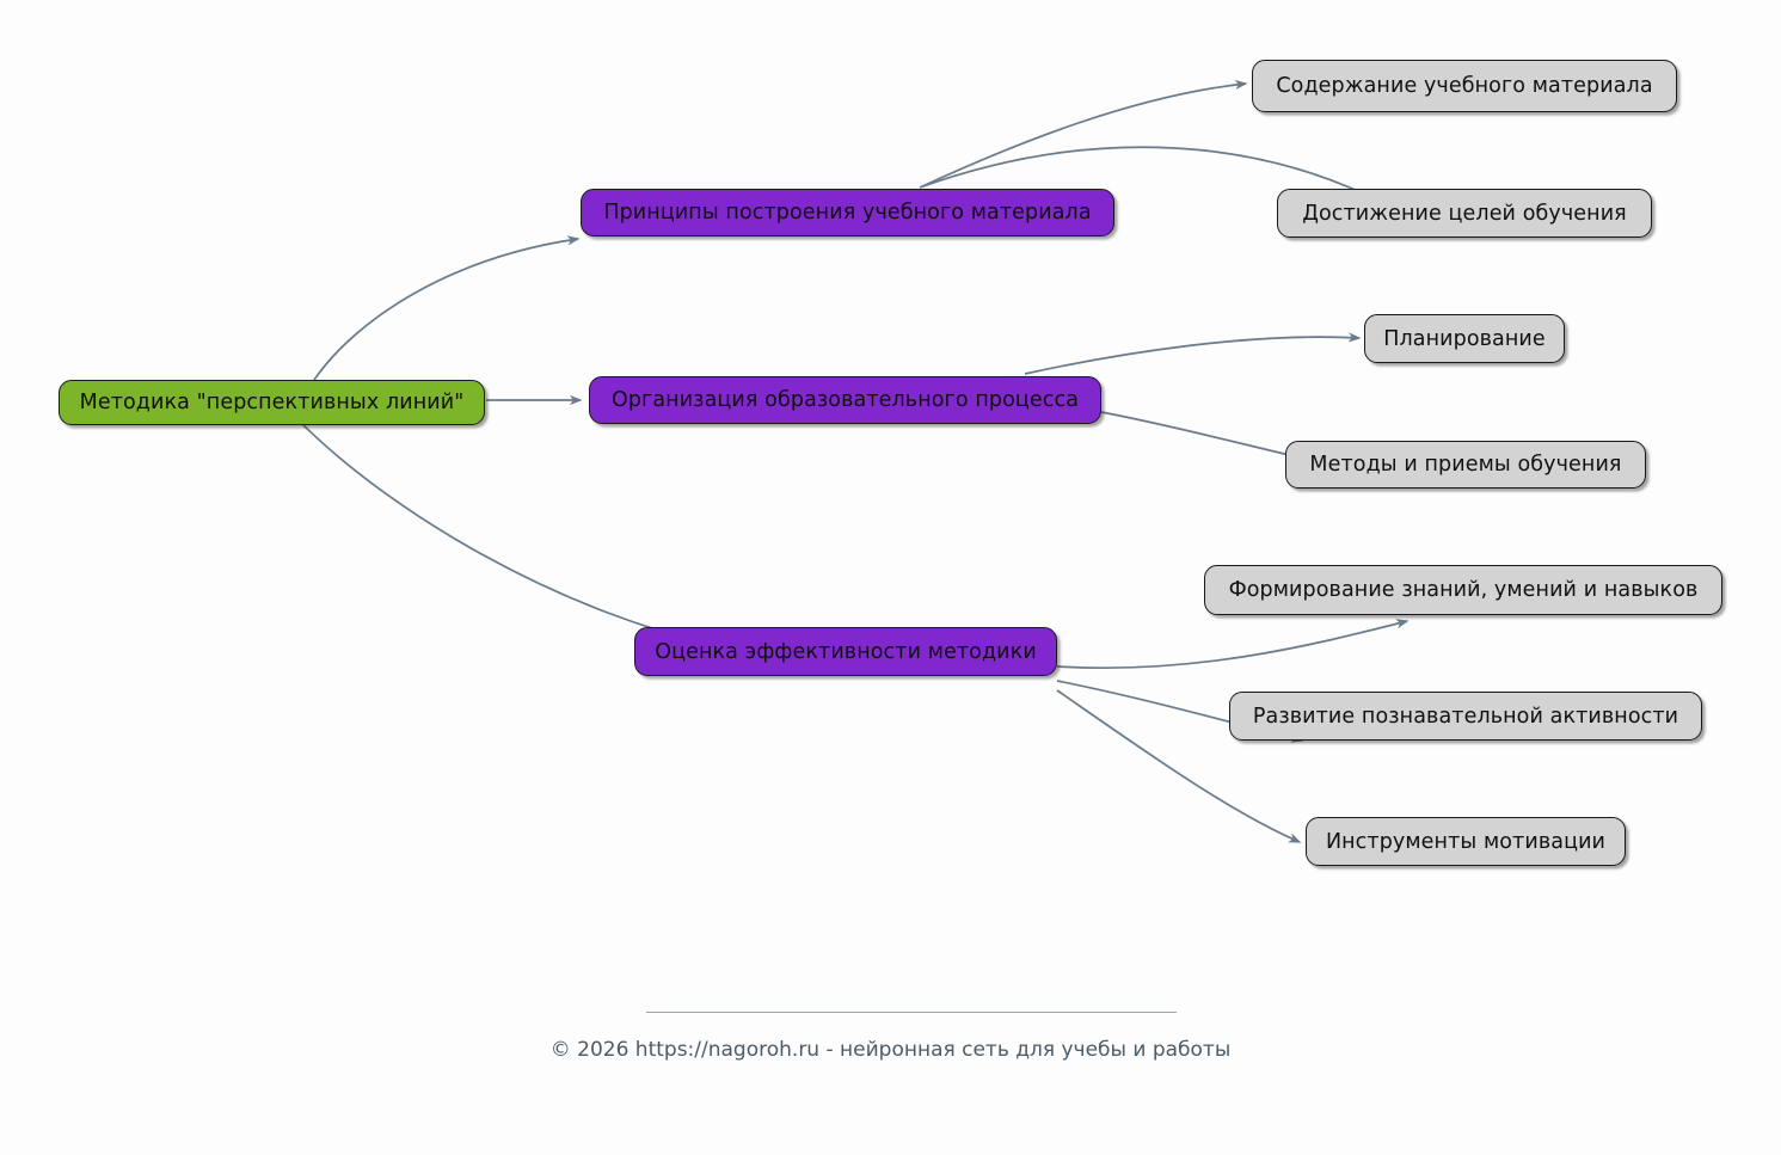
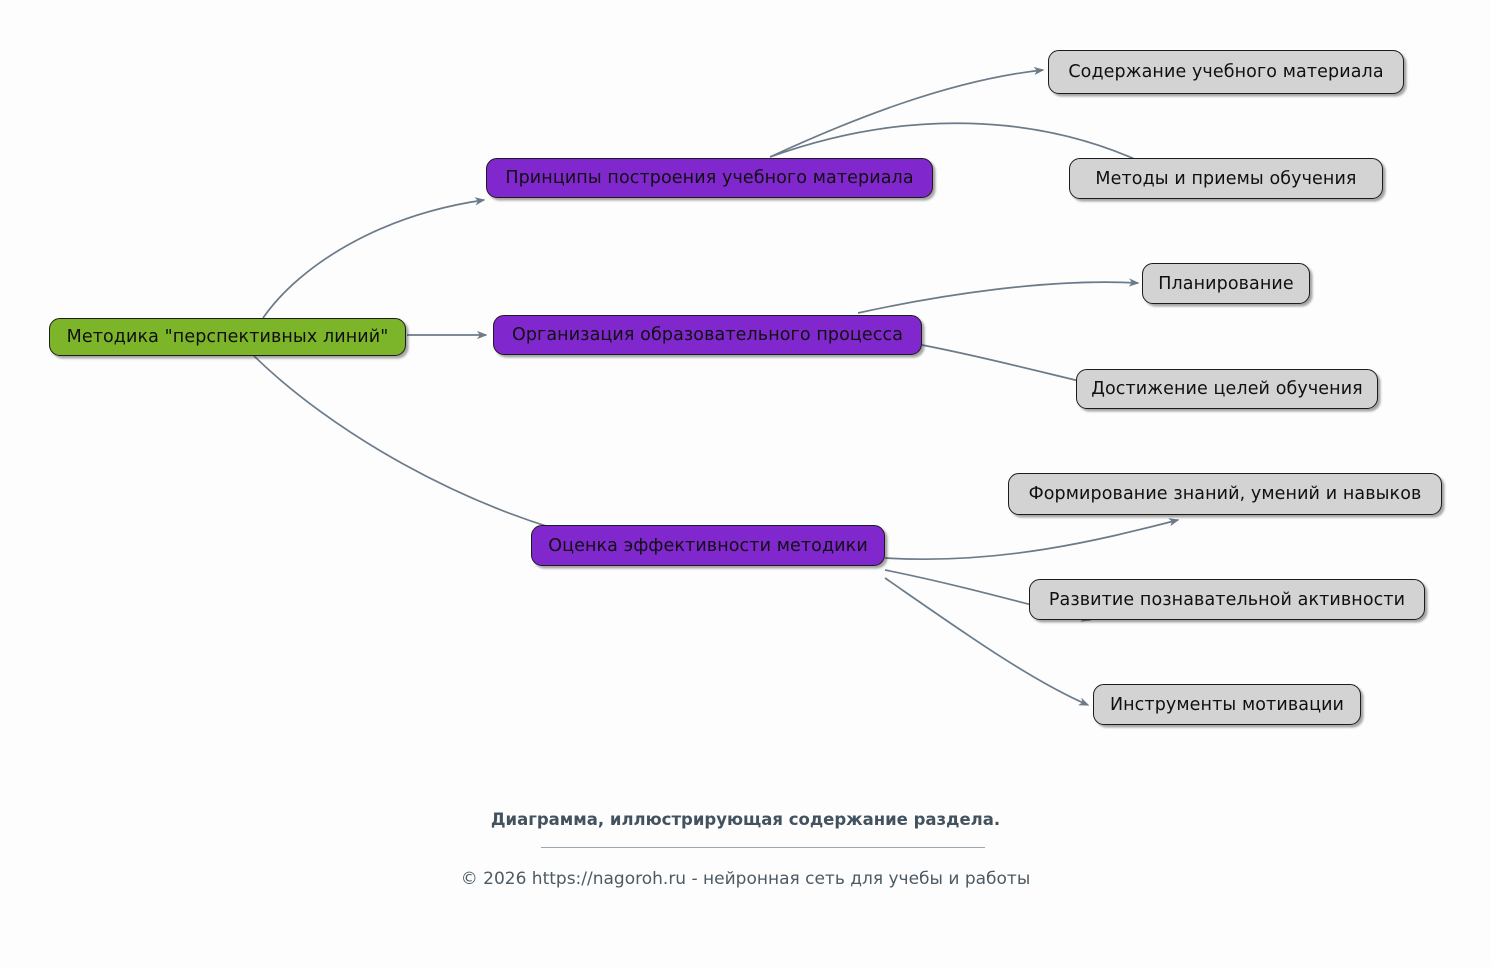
  Методика "перспективных линий"
  Принципы построения учебного материала
  Содержание учебного материала
- Достижение целей обучения
+ Методы и приемы обучения
  Организация образовательного процесса
  Планирование
- Методы и приемы обучения
+ Достижение целей обучения
  Оценка эффективности методики
  Формирование знаний, умений и навыков
  Развитие познавательной активности
  Инструменты мотивации
+ Диаграмма, иллюстрирующая содержание раздела.
  © 2026 https://nagoroh.ru - нейронная сеть для учебы и работы
